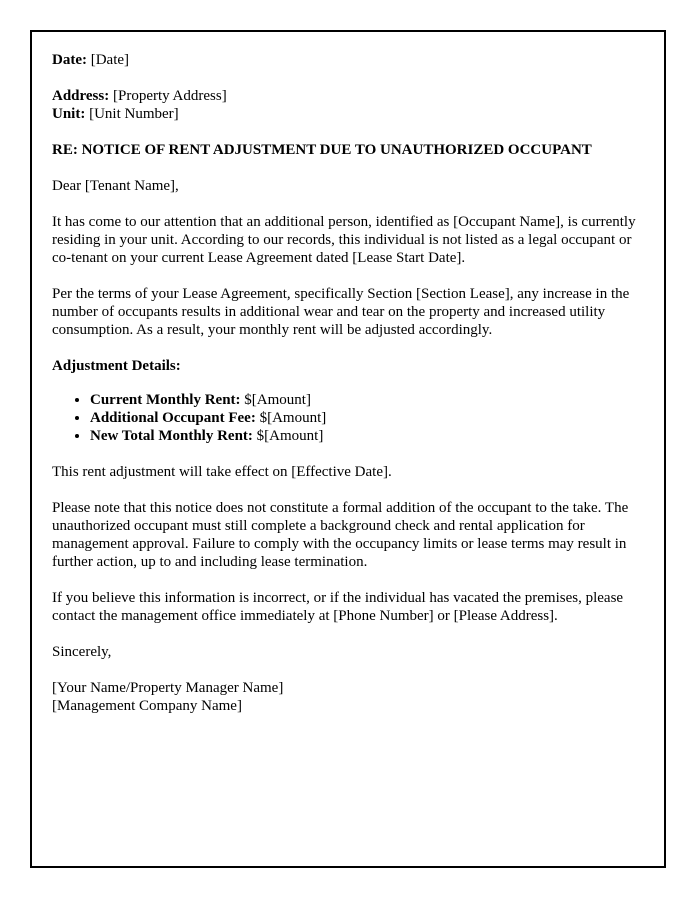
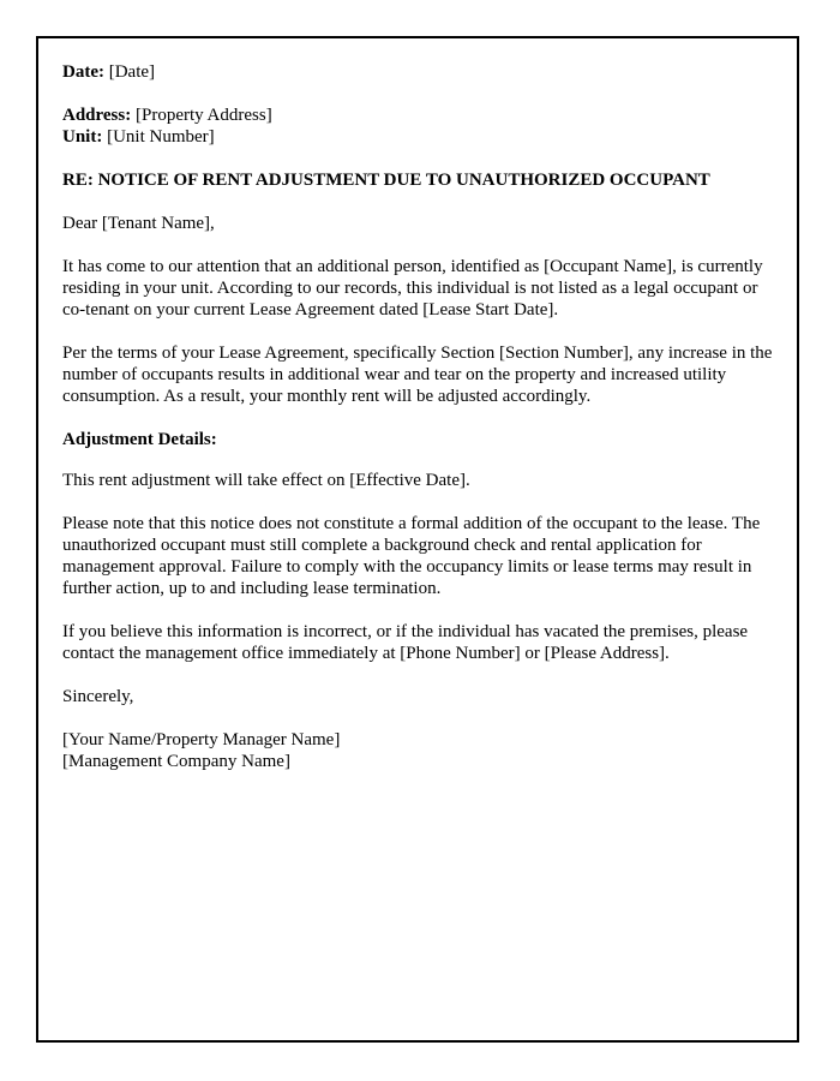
  Date: [Date]
  Address: [Property Address]
  Unit: [Unit Number]
  RE: NOTICE OF RENT ADJUSTMENT DUE TO UNAUTHORIZED OCCUPANT
  Dear [Tenant Name],
  It has come to our attention that an additional person, identified as [Occupant Name], is currently residing in your unit. According to our records, this individual is not listed as a legal occupant or co-tenant on your current Lease Agreement dated [Lease Start Date].
- Per the terms of your Lease Agreement, specifically Section [Section Lease], any increase in the number of occupants results in additional wear and tear on the property and increased utility consumption. As a result, your monthly rent will be adjusted accordingly.
+ Per the terms of your Lease Agreement, specifically Section [Section Number], any increase in the number of occupants results in additional wear and tear on the property and increased utility consumption. As a result, your monthly rent will be adjusted accordingly.
  Adjustment Details:
- Current Monthly Rent: $[Amount]
- Additional Occupant Fee: $[Amount]
- New Total Monthly Rent: $[Amount]
  This rent adjustment will take effect on [Effective Date].
- Please note that this notice does not constitute a formal addition of the occupant to the take. The unauthorized occupant must still complete a background check and rental application for management approval. Failure to comply with the occupancy limits or lease terms may result in further action, up to and including lease termination.
+ Please note that this notice does not constitute a formal addition of the occupant to the lease. The unauthorized occupant must still complete a background check and rental application for management approval. Failure to comply with the occupancy limits or lease terms may result in further action, up to and including lease termination.
  If you believe this information is incorrect, or if the individual has vacated the premises, please contact the management office immediately at [Phone Number] or [Please Address].
  Sincerely,
  [Your Name/Property Manager Name]
  [Management Company Name]
